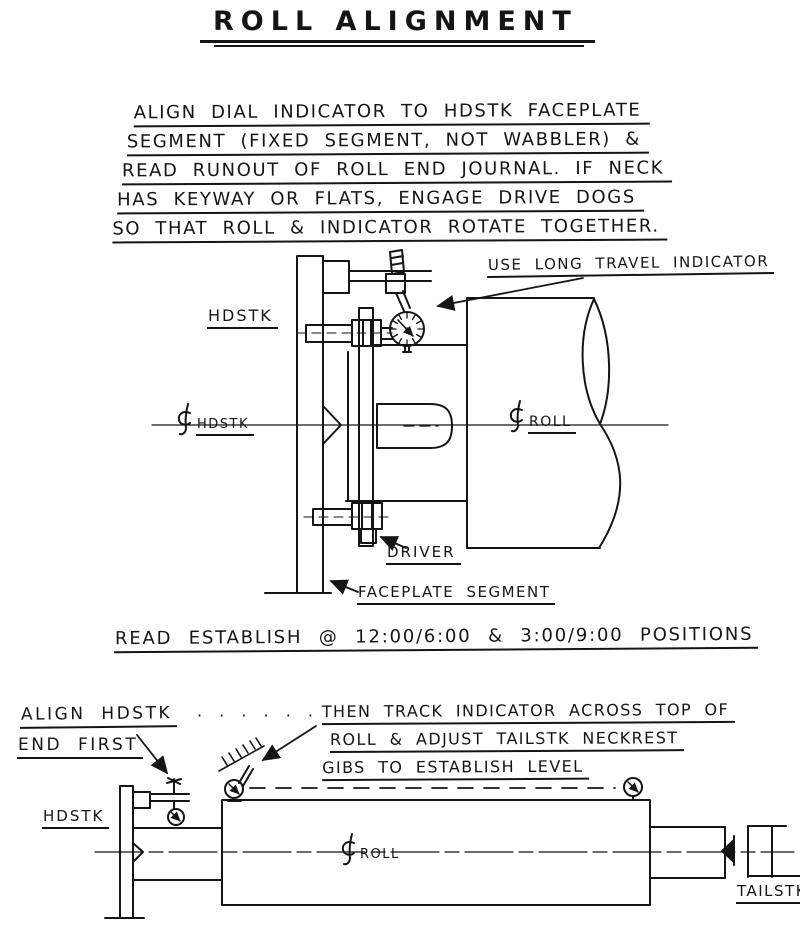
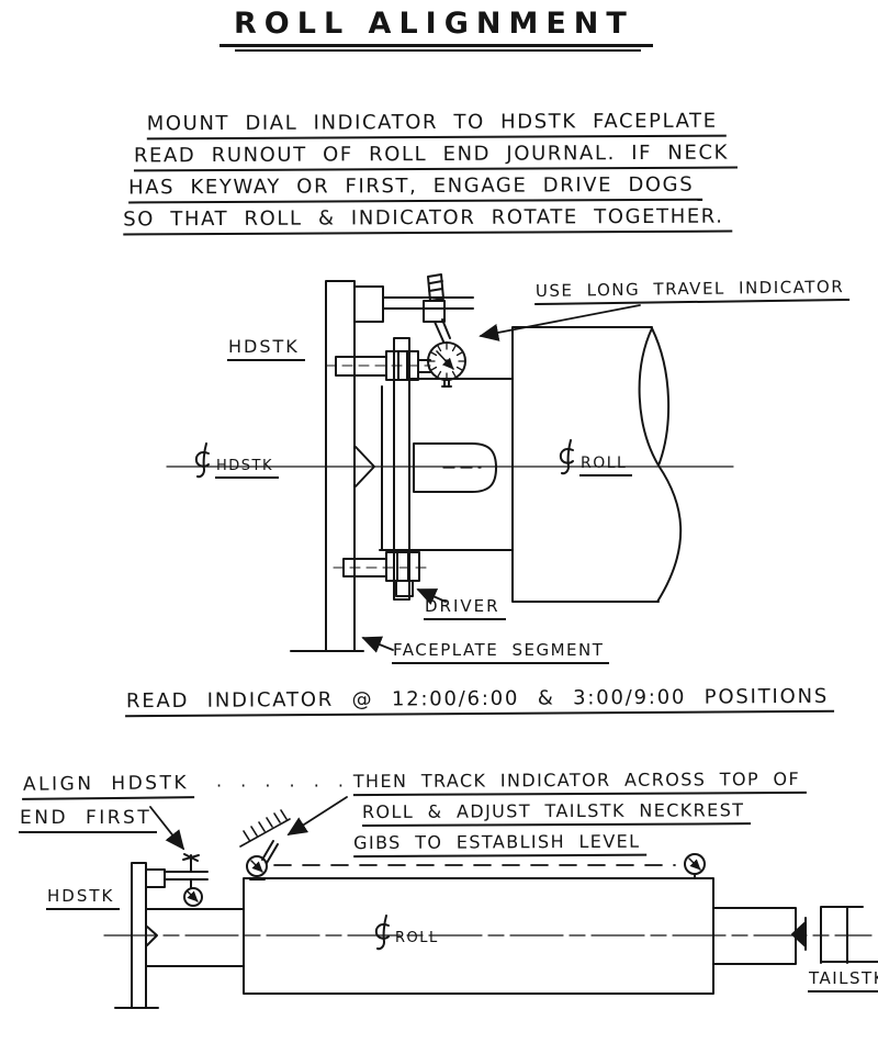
  ROLL ALIGNMENT
- ALIGN DIAL INDICATOR TO HDSTK FACEPLATE
+ MOUNT DIAL INDICATOR TO HDSTK FACEPLATE
- SEGMENT (FIXED SEGMENT, NOT WABBLER) &
  READ RUNOUT OF ROLL END JOURNAL. IF NECK
- HAS KEYWAY OR FLATS, ENGAGE DRIVE DOGS
+ HAS KEYWAY OR FIRST, ENGAGE DRIVE DOGS
  SO THAT ROLL & INDICATOR ROTATE TOGETHER.
  USE LONG TRAVEL INDICATOR
  HDSTK
  HDSTK
  ROLL
  DRIVER
  FACEPLATE SEGMENT
- READ ESTABLISH @ 12:00/6:00 & 3:00/9:00 POSITIONS
+ READ INDICATOR @ 12:00/6:00 & 3:00/9:00 POSITIONS
  ALIGN HDSTK
  · · · · · ·
  END FIRST
  THEN TRACK INDICATOR ACROSS TOP OF
  ROLL & ADJUST TAILSTK NECKREST
  GIBS TO ESTABLISH LEVEL
  HDSTK
  ROLL
  TAILST
